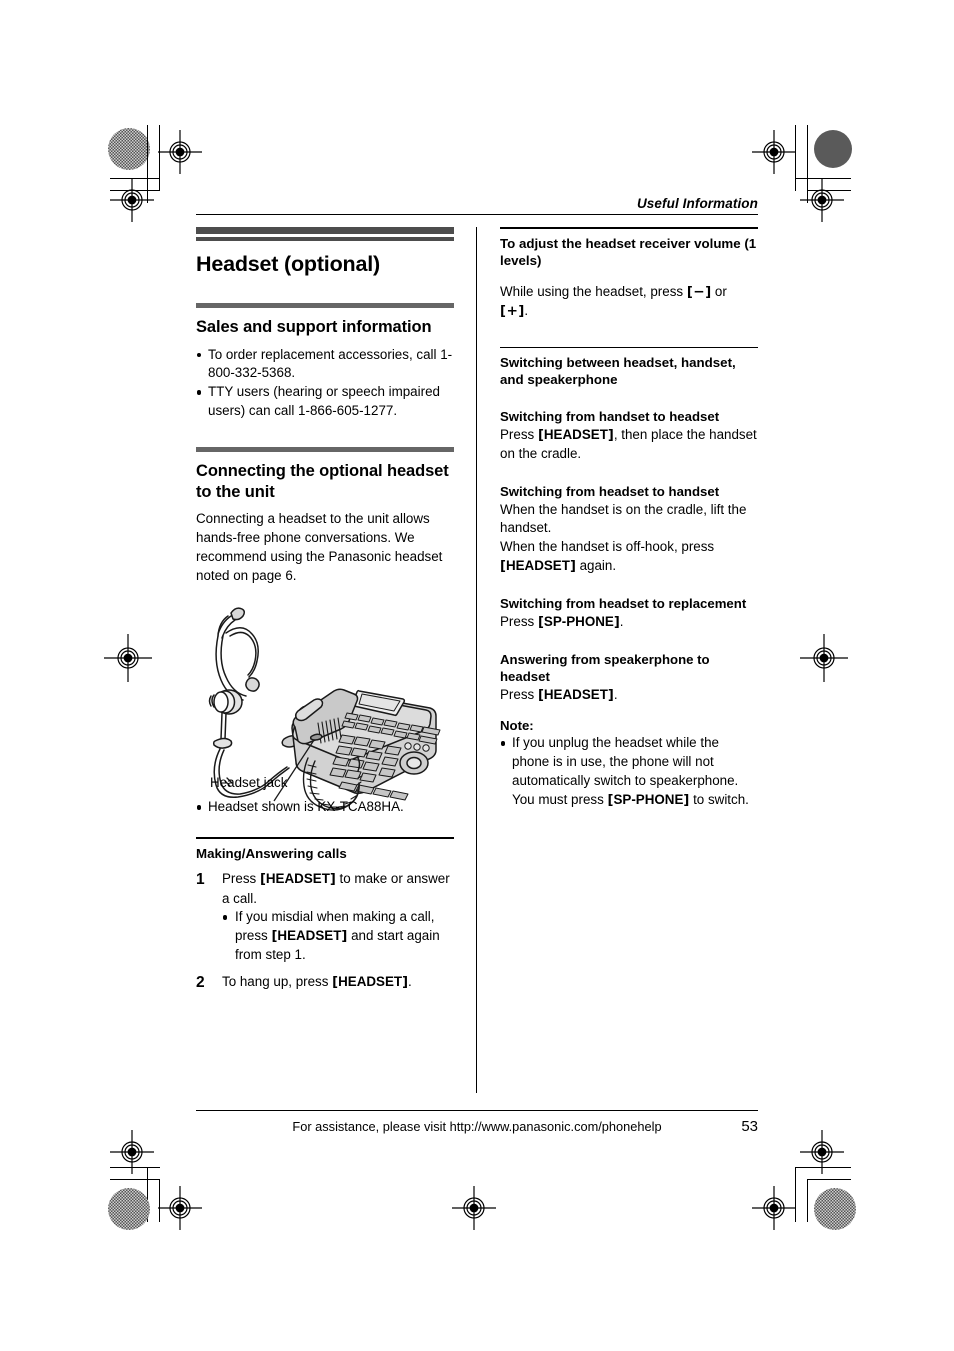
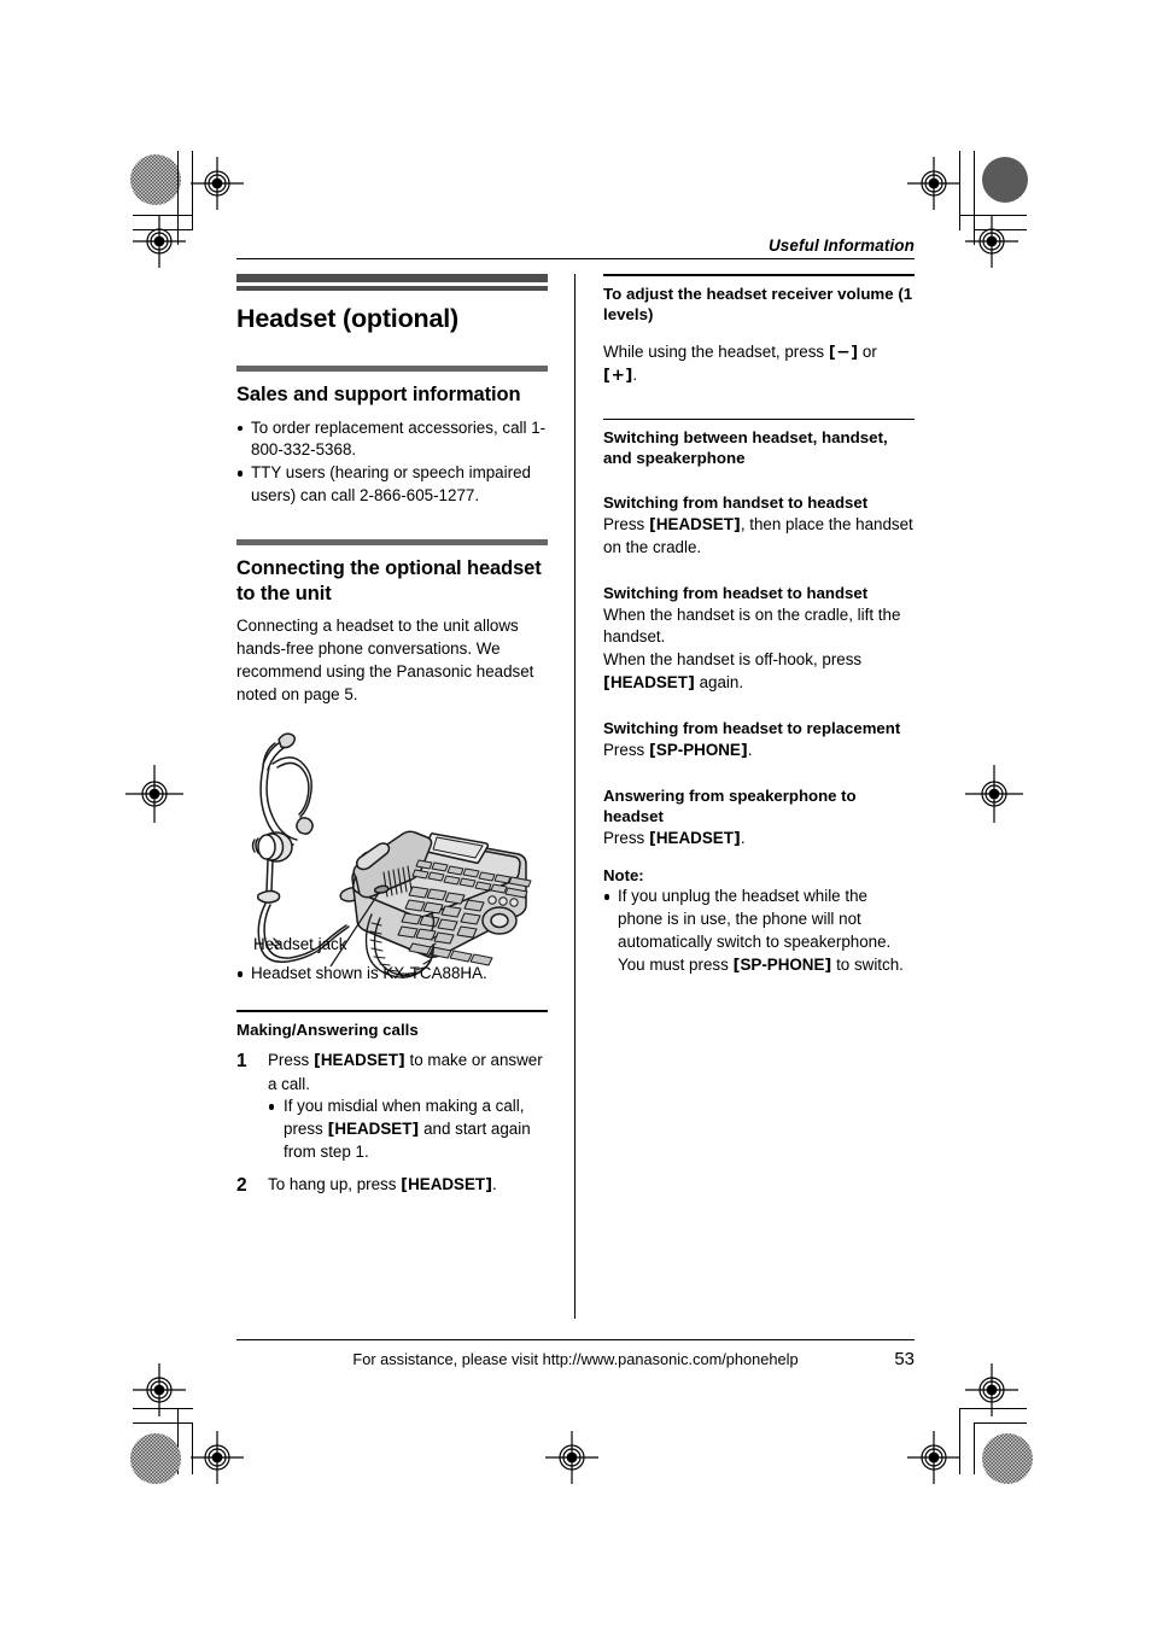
  Useful Information
  Headset (optional)
  Sales and support information
  To order replacement accessories, call 1-800-332-5368.
- TTY users (hearing or speech impaired users) can call 1-866-605-1277.
+ TTY users (hearing or speech impaired users) can call 2-866-605-1277.
  Connecting the optional headset to the unit
- Connecting a headset to the unit allows hands-free phone conversations. We recommend using the Panasonic headset noted on page 6.
+ Connecting a headset to the unit allows hands-free phone conversations. We recommend using the Panasonic headset noted on page 5.
  Headset jack
  Headset shown is KX-TCA88HA.
  Making/Answering calls
  1
  Press [HEADSET] to make or answer a call.
  If you misdial when making a call, press [HEADSET] and start again from step 1.
  2
  To hang up, press [HEADSET].
  To adjust the headset receiver volume (1 levels)
  While using the headset, press [−] or [+].
  Switching between headset, handset, and speakerphone
  Switching from handset to headset
  Press [HEADSET], then place the handset on the cradle.
  Switching from headset to handset
  When the handset is on the cradle, lift the handset.
  When the handset is off-hook, press [HEADSET] again.
  Switching from headset to replacement
  Press [SP-PHONE].
  Answering from speakerphone to headset
  Press [HEADSET].
  Note:
  If you unplug the headset while the phone is in use, the phone will not automatically switch to speakerphone. You must press [SP-PHONE] to switch.
  For assistance, please visit http://www.panasonic.com/phonehelp
  53
